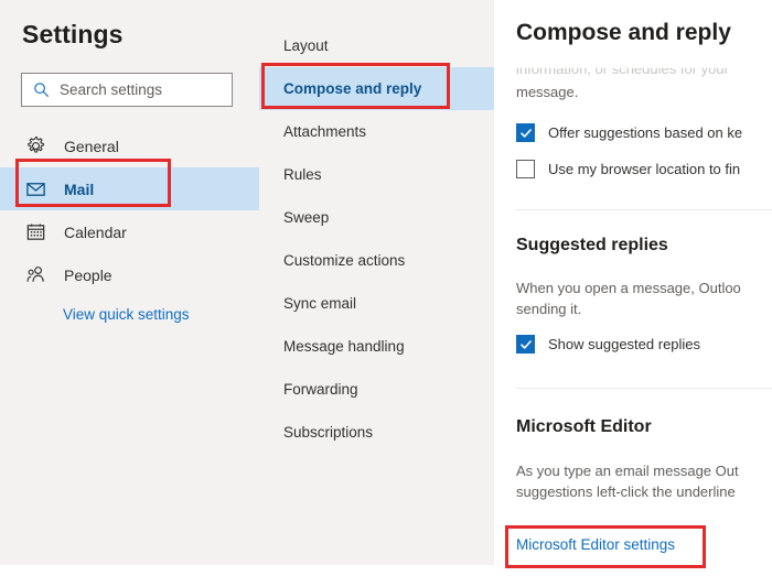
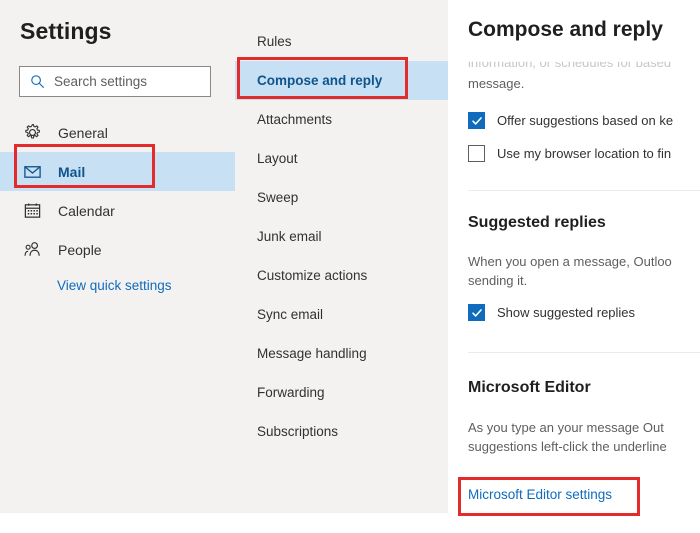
  Settings
  Search settings
  General
  Mail
  Calendar
  People
  View quick settings
- Layout
+ Rules
  Compose and reply
  Attachments
- Rules
+ Layout
  Sweep
+ Junk email
  Customize actions
  Sync email
  Message handling
  Forwarding
  Subscriptions
  Compose and reply
- information, or schedules for your
+ information, or schedules for based
  message.
  Offer suggestions based on ke
  Use my browser location to fin
  Suggested replies
  When you open a message, Outloo
  sending it.
  Show suggested replies
  Microsoft Editor
- As you type an email message Out
+ As you type an your message Out
  suggestions left-click the underline
  Microsoft Editor settings
